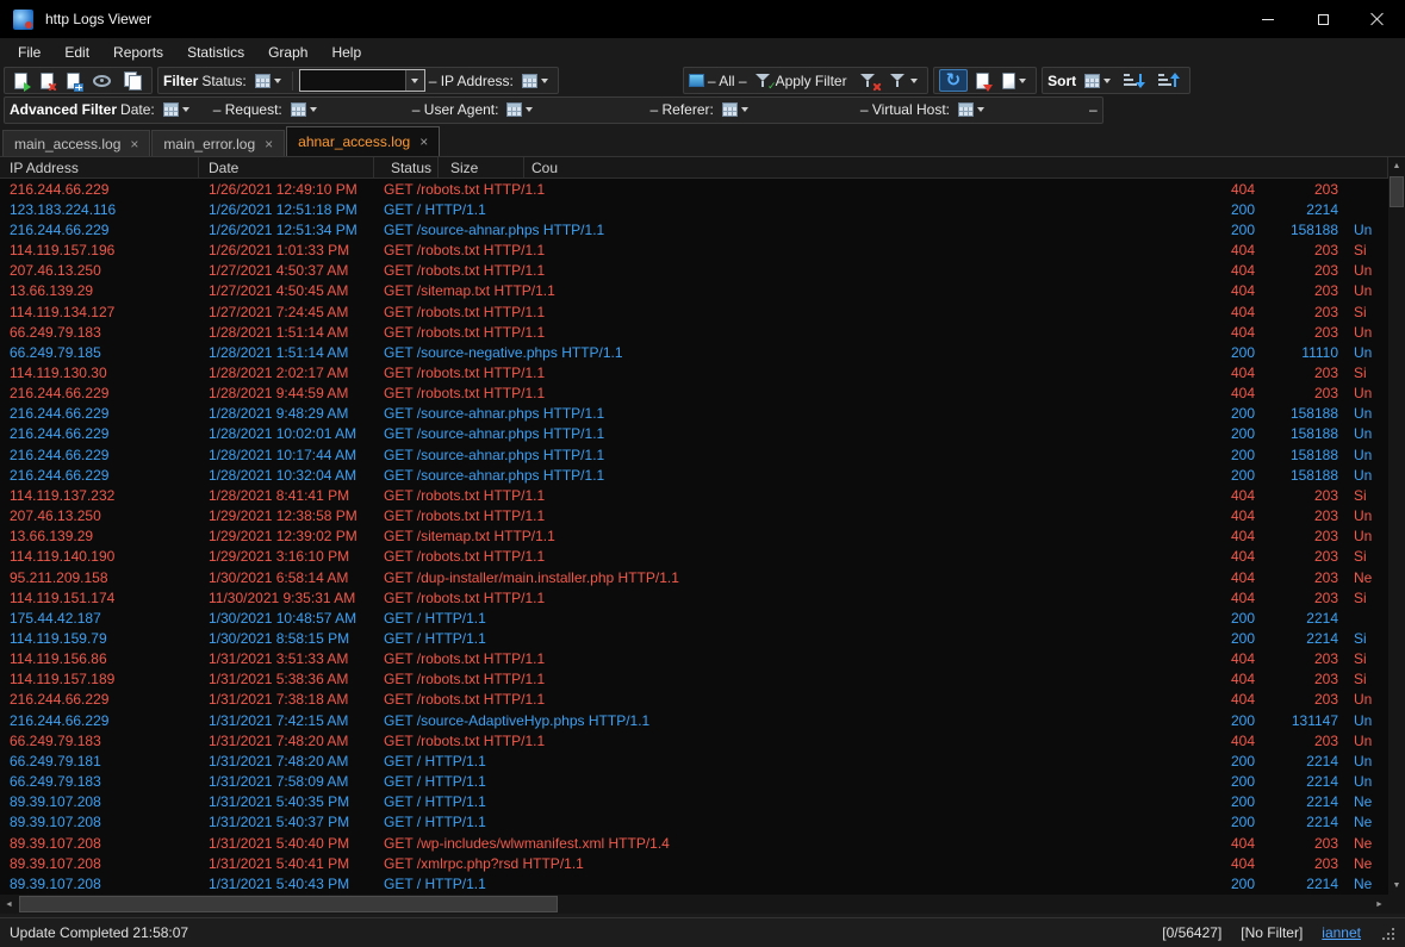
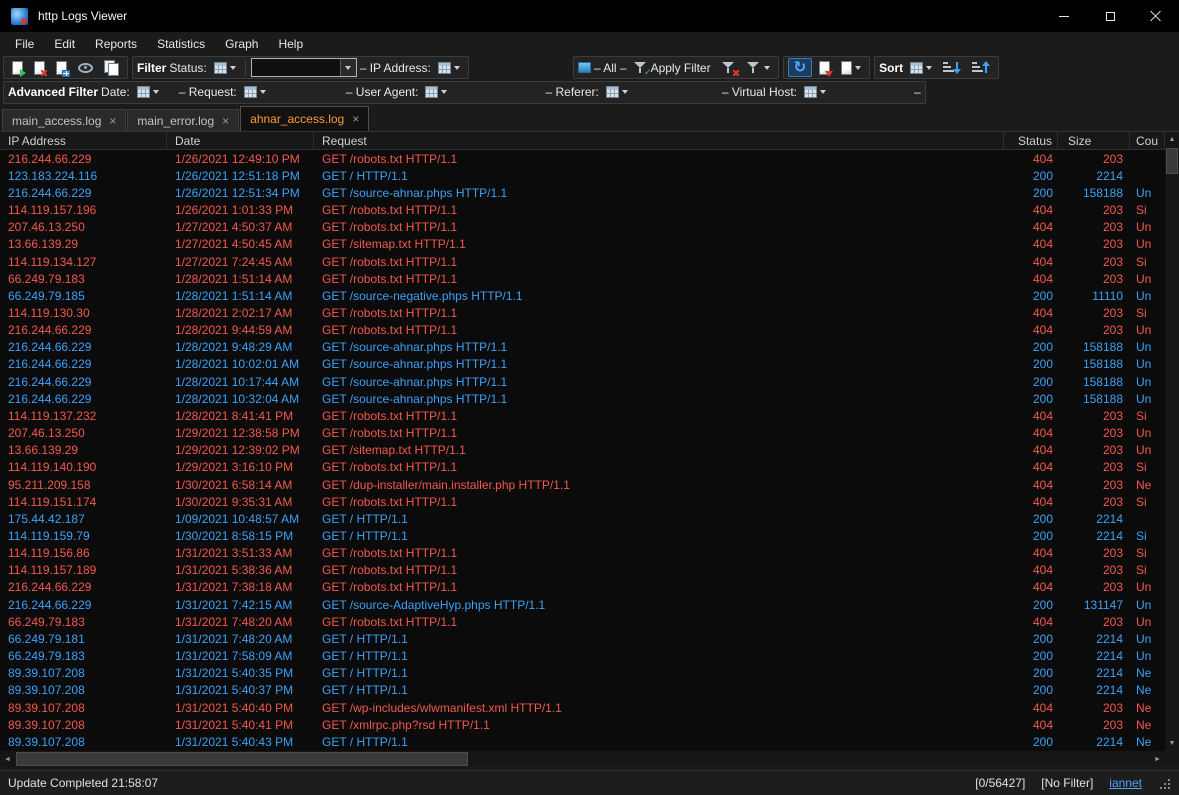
  http Logs Viewer
  File
  Edit
  Reports
  Statistics
  Graph
  Help
  Filter
  Status:
  – IP Address:
  – All –
  ✓
  Apply Filter
  ↻
  Sort
  Advanced Filter
  Date:
  – Request:
  – User Agent:
  – Referer:
  – Virtual Host:
  –
  main_access.log
  ×
  main_error.log
  ×
  ahnar_access.log
  ×
  IP Address
  Date
+ Request
  Status
  Size
  Cou
  216.244.66.229
  1/26/2021 12:49:10 PM
  GET /robots.txt HTTP/1.1
  404
  203
  123.183.224.116
  1/26/2021 12:51:18 PM
  GET / HTTP/1.1
  200
  2214
  216.244.66.229
  1/26/2021 12:51:34 PM
  GET /source-ahnar.phps HTTP/1.1
  200
  158188
  Un
  114.119.157.196
  1/26/2021 1:01:33 PM
  GET /robots.txt HTTP/1.1
  404
  203
  Si
  207.46.13.250
  1/27/2021 4:50:37 AM
  GET /robots.txt HTTP/1.1
  404
  203
  Un
  13.66.139.29
  1/27/2021 4:50:45 AM
  GET /sitemap.txt HTTP/1.1
  404
  203
  Un
  114.119.134.127
  1/27/2021 7:24:45 AM
  GET /robots.txt HTTP/1.1
  404
  203
  Si
  66.249.79.183
  1/28/2021 1:51:14 AM
  GET /robots.txt HTTP/1.1
  404
  203
  Un
  66.249.79.185
  1/28/2021 1:51:14 AM
  GET /source-negative.phps HTTP/1.1
  200
  11110
  Un
  114.119.130.30
  1/28/2021 2:02:17 AM
  GET /robots.txt HTTP/1.1
  404
  203
  Si
  216.244.66.229
  1/28/2021 9:44:59 AM
  GET /robots.txt HTTP/1.1
  404
  203
  Un
  216.244.66.229
  1/28/2021 9:48:29 AM
  GET /source-ahnar.phps HTTP/1.1
  200
  158188
  Un
  216.244.66.229
  1/28/2021 10:02:01 AM
  GET /source-ahnar.phps HTTP/1.1
  200
  158188
  Un
  216.244.66.229
  1/28/2021 10:17:44 AM
  GET /source-ahnar.phps HTTP/1.1
  200
  158188
  Un
  216.244.66.229
  1/28/2021 10:32:04 AM
  GET /source-ahnar.phps HTTP/1.1
  200
  158188
  Un
  114.119.137.232
  1/28/2021 8:41:41 PM
  GET /robots.txt HTTP/1.1
  404
  203
  Si
  207.46.13.250
  1/29/2021 12:38:58 PM
  GET /robots.txt HTTP/1.1
  404
  203
  Un
  13.66.139.29
  1/29/2021 12:39:02 PM
  GET /sitemap.txt HTTP/1.1
  404
  203
  Un
  114.119.140.190
  1/29/2021 3:16:10 PM
  GET /robots.txt HTTP/1.1
  404
  203
  Si
  95.211.209.158
  1/30/2021 6:58:14 AM
  GET /dup-installer/main.installer.php HTTP/1.1
  404
  203
  Ne
  114.119.151.174
- 11/30/2021 9:35:31 AM
+ 1/30/2021 9:35:31 AM
  GET /robots.txt HTTP/1.1
  404
  203
  Si
  175.44.42.187
- 1/30/2021 10:48:57 AM
+ 1/09/2021 10:48:57 AM
  GET / HTTP/1.1
  200
  2214
  114.119.159.79
  1/30/2021 8:58:15 PM
  GET / HTTP/1.1
  200
  2214
  Si
  114.119.156.86
  1/31/2021 3:51:33 AM
  GET /robots.txt HTTP/1.1
  404
  203
  Si
  114.119.157.189
  1/31/2021 5:38:36 AM
  GET /robots.txt HTTP/1.1
  404
  203
  Si
  216.244.66.229
  1/31/2021 7:38:18 AM
  GET /robots.txt HTTP/1.1
  404
  203
  Un
  216.244.66.229
  1/31/2021 7:42:15 AM
  GET /source-AdaptiveHyp.phps HTTP/1.1
  200
  131147
  Un
  66.249.79.183
  1/31/2021 7:48:20 AM
  GET /robots.txt HTTP/1.1
  404
  203
  Un
  66.249.79.181
  1/31/2021 7:48:20 AM
  GET / HTTP/1.1
  200
  2214
  Un
  66.249.79.183
  1/31/2021 7:58:09 AM
  GET / HTTP/1.1
  200
  2214
  Un
  89.39.107.208
  1/31/2021 5:40:35 PM
  GET / HTTP/1.1
  200
  2214
  Ne
  89.39.107.208
  1/31/2021 5:40:37 PM
  GET / HTTP/1.1
  200
  2214
  Ne
  89.39.107.208
  1/31/2021 5:40:40 PM
- GET /wp-includes/wlwmanifest.xml HTTP/1.4
+ GET /wp-includes/wlwmanifest.xml HTTP/1.1
  404
  203
  Ne
  89.39.107.208
  1/31/2021 5:40:41 PM
  GET /xmlrpc.php?rsd HTTP/1.1
  404
  203
  Ne
  89.39.107.208
  1/31/2021 5:40:43 PM
  GET / HTTP/1.1
  200
  2214
  Ne
  Update Completed 21:58:07
  [0/56427]
  [No Filter]
  iannet
